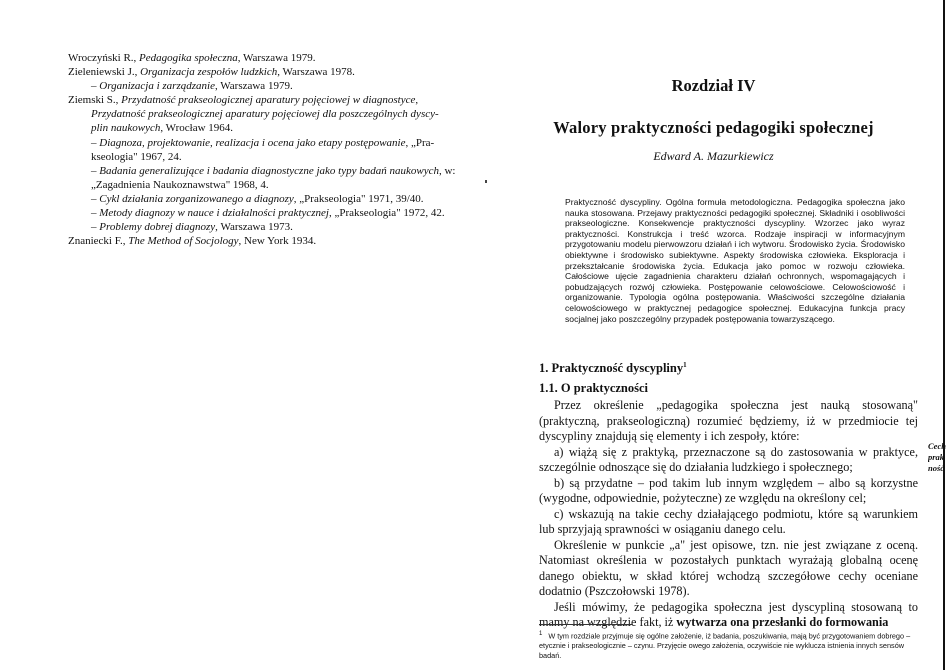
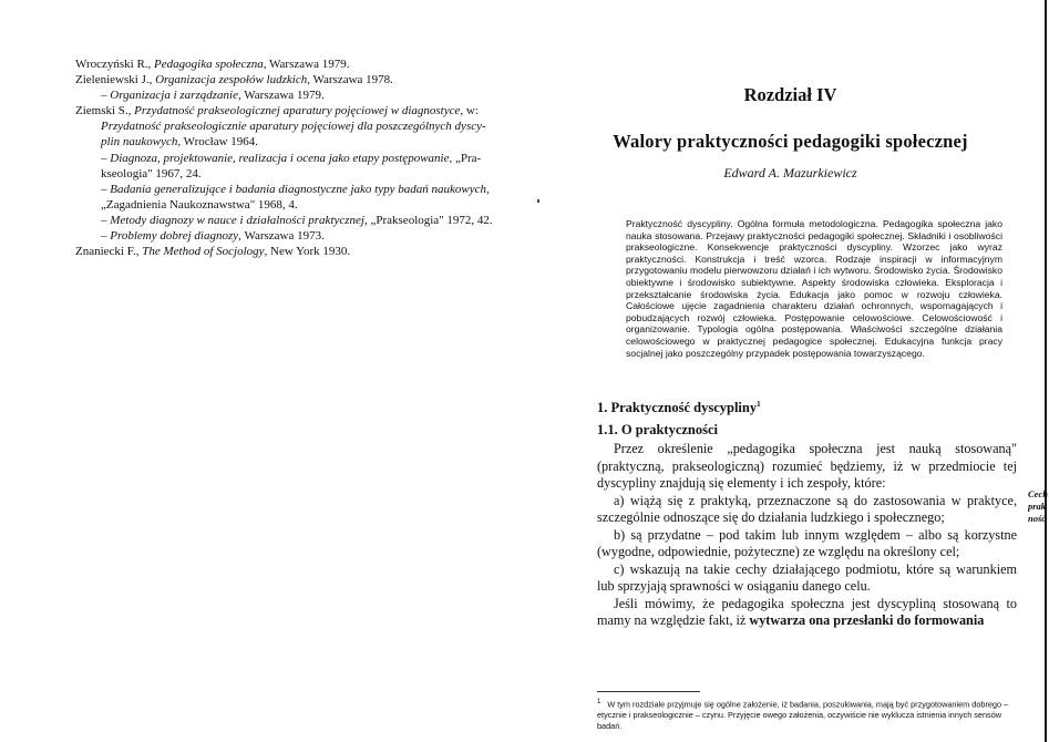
  Wroczyński R., Pedagogika społeczna, Warszawa 1979.
  Zieleniewski J., Organizacja zespołów ludzkich, Warszawa 1978.
  – Organizacja i zarządzanie, Warszawa 1979.
- Ziemski S., Przydatność prakseologicznej aparatury pojęciowej w diagnostyce,
+ Ziemski S., Przydatność prakseologicznej aparatury pojęciowej w diagnostyce, w:
- Przydatność prakseologicznej aparatury pojęciowej dla poszczególnych dyscy-
+ Przydatność prakseologicznie aparatury pojęciowej dla poszczególnych dyscy-
  plin naukowych, Wrocław 1964.
  – Diagnoza, projektowanie, realizacja i ocena jako etapy postępowanie, „Pra-
  kseologia" 1967, 24.
- – Badania generalizujące i badania diagnostyczne jako typy badań naukowych, w:
+ – Badania generalizujące i badania diagnostyczne jako typy badań naukowych,
  „Zagadnienia Naukoznawstwa" 1968, 4.
- – Cykl działania zorganizowanego a diagnozy, „Prakseologia" 1971, 39/40.
  – Metody diagnozy w nauce i działalności praktycznej, „Prakseologia" 1972, 42.
  – Problemy dobrej diagnozy, Warszawa 1973.
- Znaniecki F., The Method of Socjology, New York 1934.
+ Znaniecki F., The Method of Socjology, New York 1930.
  Rozdział IV
  Walory praktyczności pedagogiki społecznej
  Edward A. Mazurkiewicz
  Praktyczność dyscypliny. Ogólna formuła metodologiczna. Pedagogika społeczna jako nauka stosowana. Przejawy praktyczności pedagogiki społecznej. Składniki i osobliwości prakseologiczne. Konsekwencje praktyczności dyscypliny. Wzorzec jako wyraz praktyczności. Konstrukcja i treść wzorca. Rodzaje inspiracji w informacyjnym przygotowaniu modelu pierwowzoru działań i ich wytworu. Środowisko życia. Środowisko obiektywne i środowisko subiektywne. Aspekty środowiska człowieka. Eksploracja i przekształcanie środowiska życia. Edukacja jako pomoc w rozwoju człowieka. Całościowe ujęcie zagadnienia charakteru działań ochronnych, wspomagających i pobudzających rozwój człowieka. Postępowanie celowościowe. Celowościowość i organizowanie. Typologia ogólna postępowania. Właściwości szczególne działania celowościowego w praktycznej pedagogice społecznej. Edukacyjna funkcja pracy socjalnej jako poszczególny przypadek postępowania towarzyszącego.
  1. Praktyczność dyscypliny1
  1.1. O praktyczności
  Przez określenie „pedagogika społeczna jest nauką stosowaną" (praktyczną, prakseologiczną) rozumieć będziemy, iż w przedmiocie tej dyscypliny znajdują się elementy i ich zespoły, które:
  a) wiążą się z praktyką, przeznaczone są do zastosowania w praktyce, szczególnie odnoszące się do działania ludzkiego i społecznego;
  b) są przydatne – pod takim lub innym względem – albo są korzystne (wygodne, odpowiednie, pożyteczne) ze względu na określony cel;
  c) wskazują na takie cechy działającego podmiotu, które są warunkiem lub sprzyjają sprawności w osiąganiu danego celu.
- Określenie w punkcie „a" jest opisowe, tzn. nie jest związane z oceną. Natomiast określenia w pozostałych punktach wyrażają globalną ocenę danego obiektu, w skład której wchodzą szczegółowe cechy oceniane dodatnio (Pszczołowski 1978).
  Jeśli mówimy, że pedagogika społeczna jest dyscypliną stosowaną to mamy na względzie fakt, iż wytwarza ona przesłanki do formowania
  Cec prak noś
  W tym rozdziale przyjmuje się ogólne założenie, iż badania, poszukiwania, mają być przygotowaniem dobrego – etycznie i prakseologicznie – czynu. Przyjęcie owego założenia, oczywiście nie wyklucza istnienia innych sensów badań.
